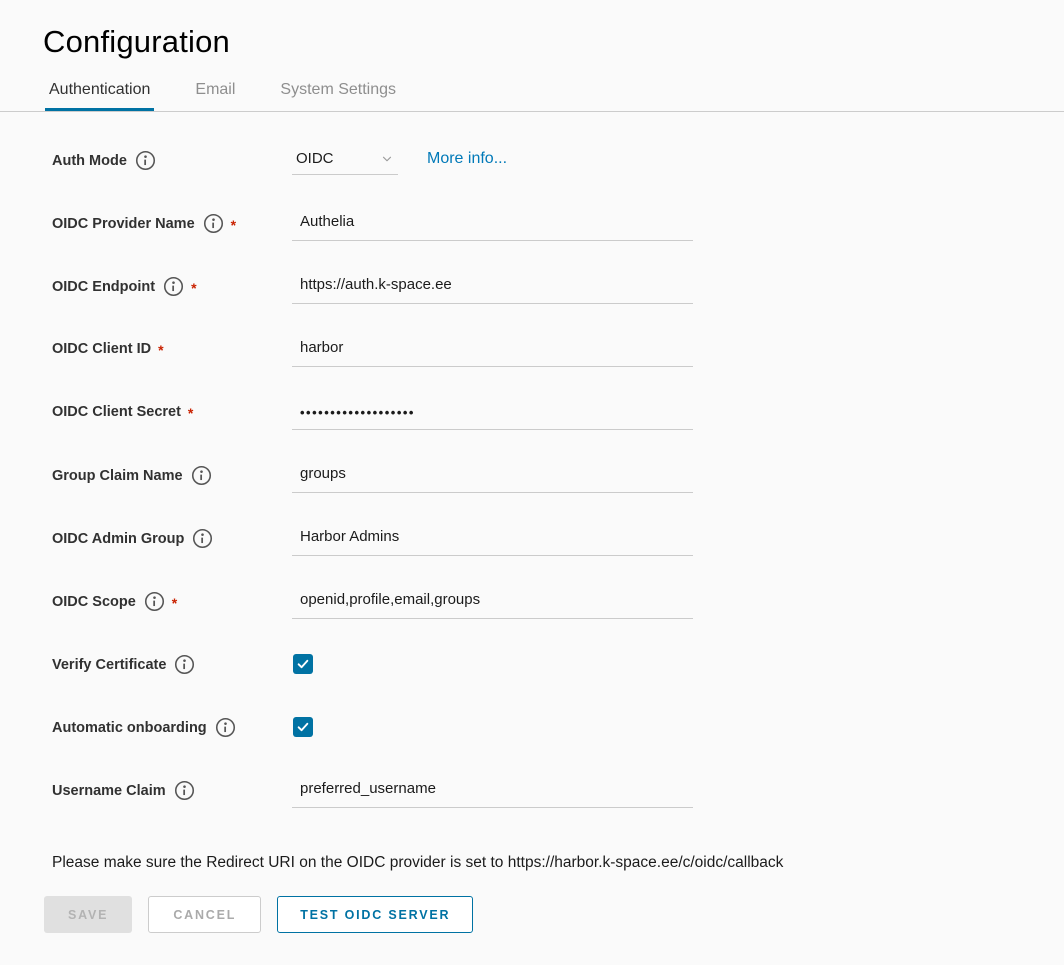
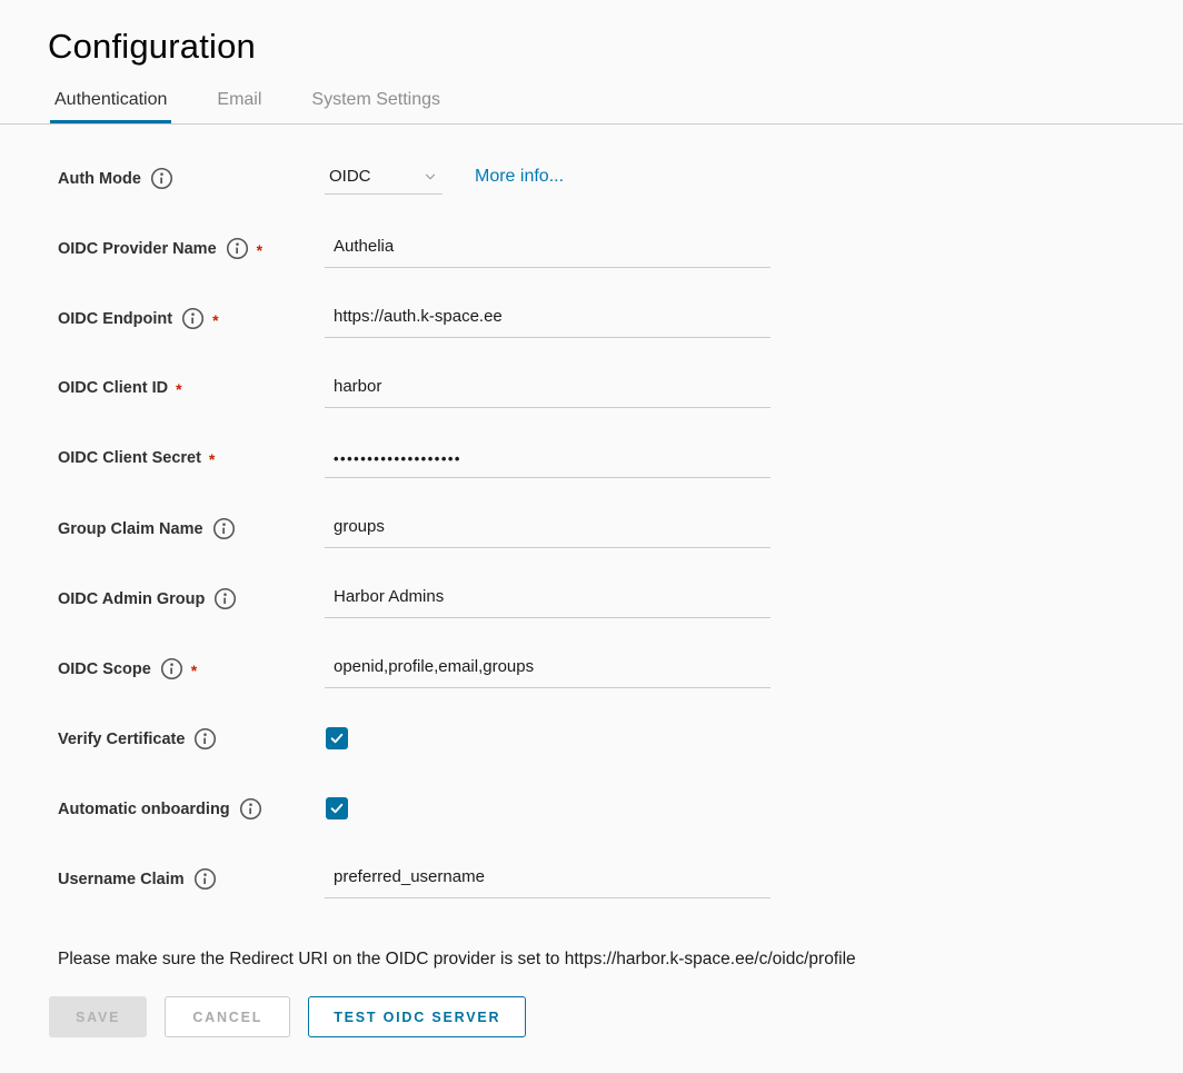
  Configuration
  Authentication
  Email
  System Settings
  Auth Mode
  OIDC
  More info...
  OIDC Provider Name
  *
  Authelia
  OIDC Endpoint
  *
  https://auth.k-space.ee
  OIDC Client ID
  *
  harbor
  OIDC Client Secret
  *
  •••••••••••••••••••
  Group Claim Name
  groups
  OIDC Admin Group
  Harbor Admins
  OIDC Scope
  *
  openid,profile,email,groups
  Verify Certificate
  Automatic onboarding
  Username Claim
  preferred_username
- Please make sure the Redirect URI on the OIDC provider is set to https://harbor.k-space.ee/c/oidc/callback
+ Please make sure the Redirect URI on the OIDC provider is set to https://harbor.k-space.ee/c/oidc/profile
  SAVE
  CANCEL
  TEST OIDC SERVER
